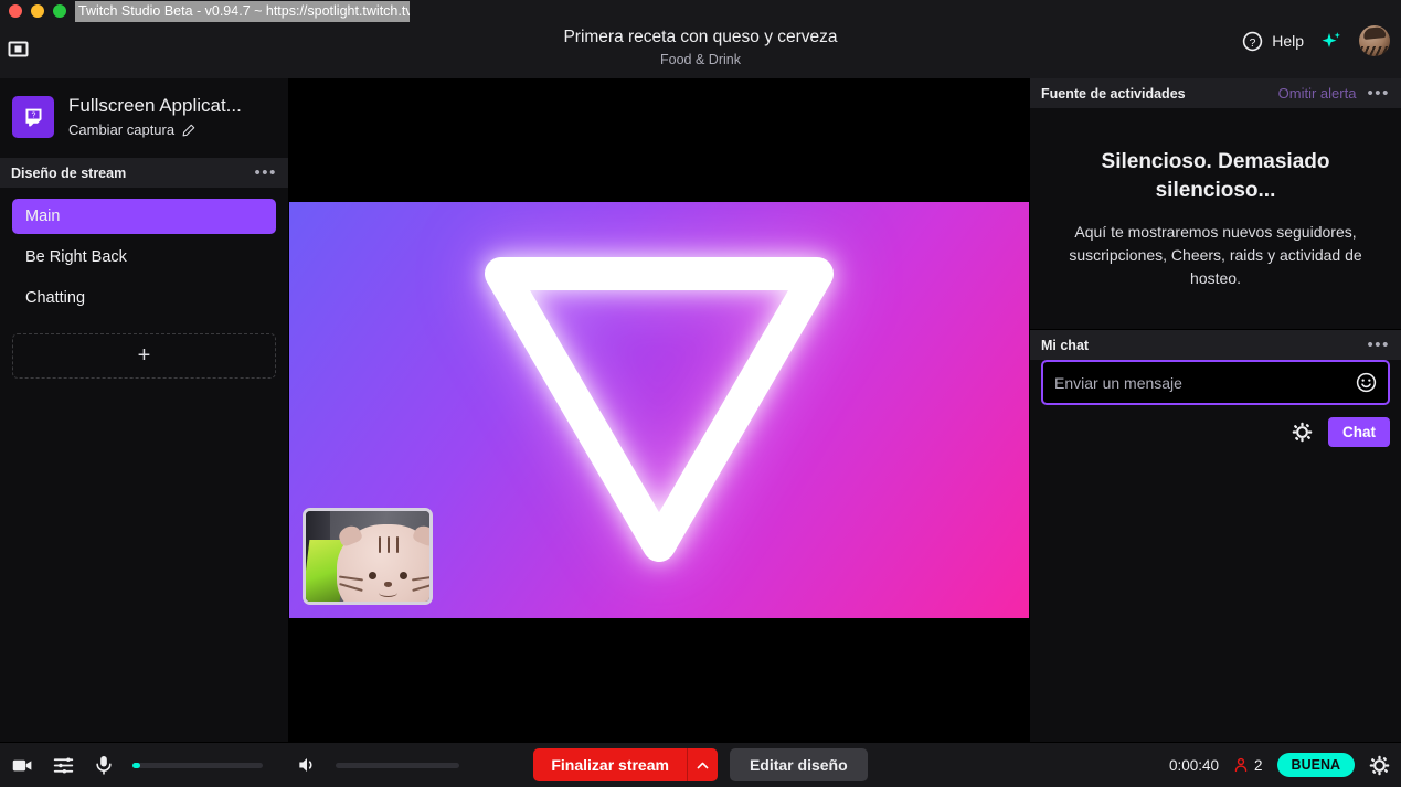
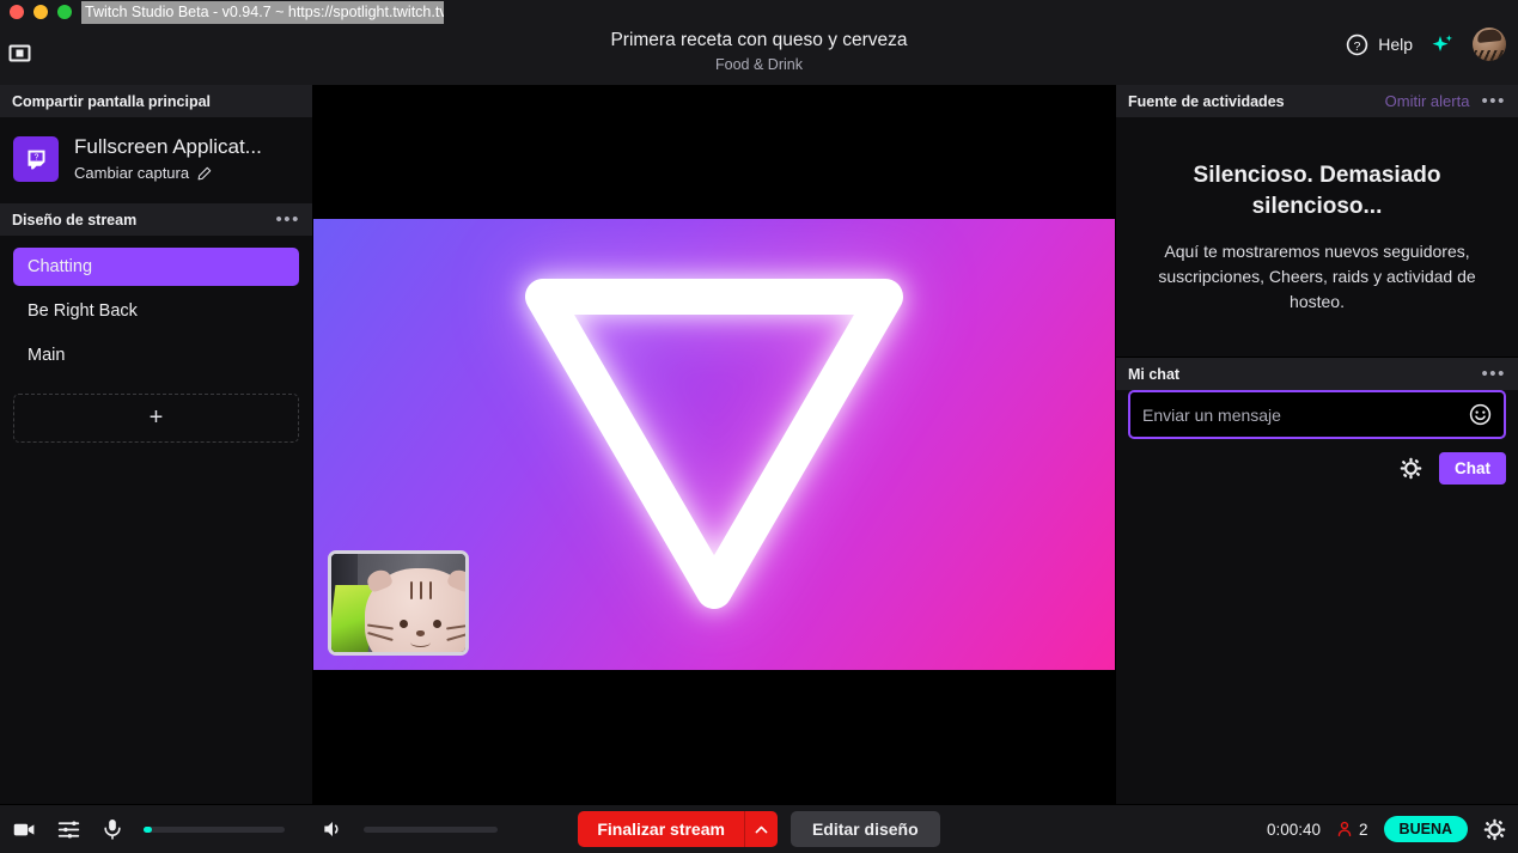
  Twitch Studio Beta - v0.94.7 ~ https://spotlight.twitch.tv
  Primera receta con queso y cerveza
  Food & Drink
  ?
  Help
+ Compartir pantalla principal
  Fullscreen Applicat...
  Cambiar captura
  Diseño de stream
  •••
- Main
+ Chatting
  Be Right Back
- Chatting
+ Main
  +
  Fuente de actividades
  Omitir alerta
  •••
  Silencioso. Demasiado silencioso...
  Aquí te mostraremos nuevos seguidores, suscripciones, Cheers, raids y actividad de hosteo.
  Mi chat
  •••
  Enviar un mensaje
  Chat
  Finalizar stream
  Editar diseño
  0:00:40
  2
  BUENA
